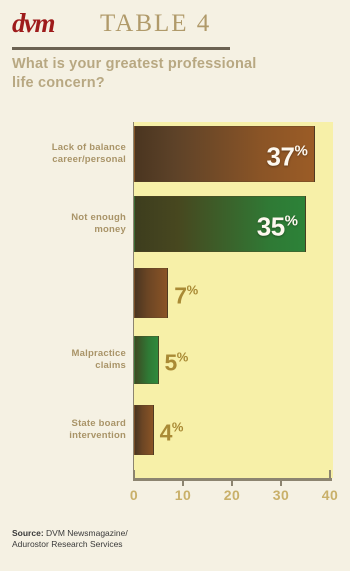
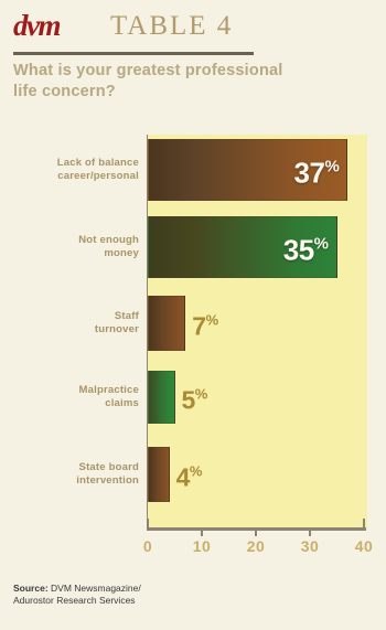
  dvm
  TABLE 4
  What is your greatest professional life concern?
  0
  10
  20
  30
  40
  Lack of balance
  career/personal
  37%
  Not enough
  money
  35%
+ Staff
+ turnover
  7%
  Malpractice
  claims
  5%
  State board
  intervention
  4%
  Source: DVM Newsmagazine/
  Adurostor Research Services
